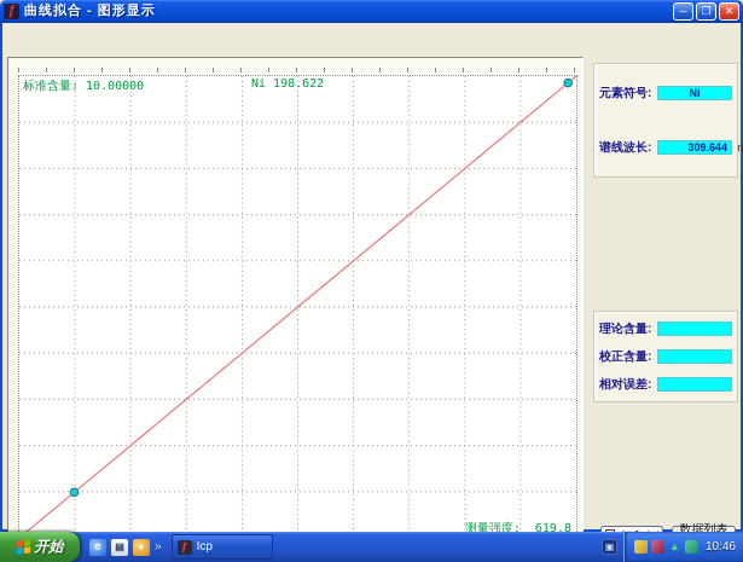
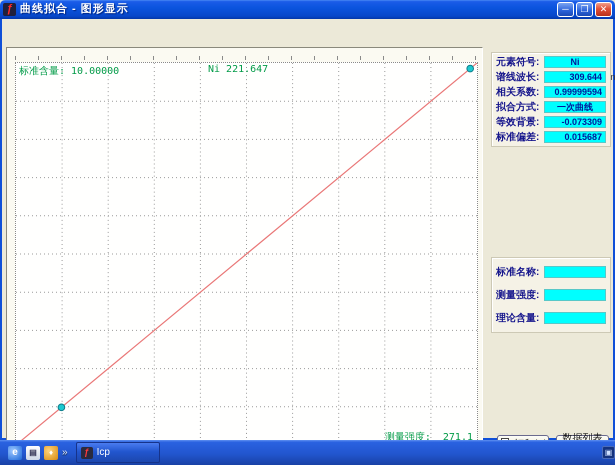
  ƒ
  曲线拟合 - 图形显示
  ─
  ❐
  ✕
  标准含量: 10.00000
- Ni 198.622
+ Ni 221.647
- 测量强度: 619.8
+ 测量强度: 271.1
  元素符号:
  Ni
  谱线波长:
  309.644
+ 相关系数:
+ 0.99999594
+ 拟合方式:
+ 一次曲线
+ 等效背景:
+ -0.073309
+ 标准偏差:
+ 0.015687
+ 标准名称:
+ 测量强度:
  理论含量:
- 校正含量:
- 相对误差:
- 开始
  e
  ▤
  ♦
  »
  ƒ
  Icp
  ▣
- ▲
- 10:46
